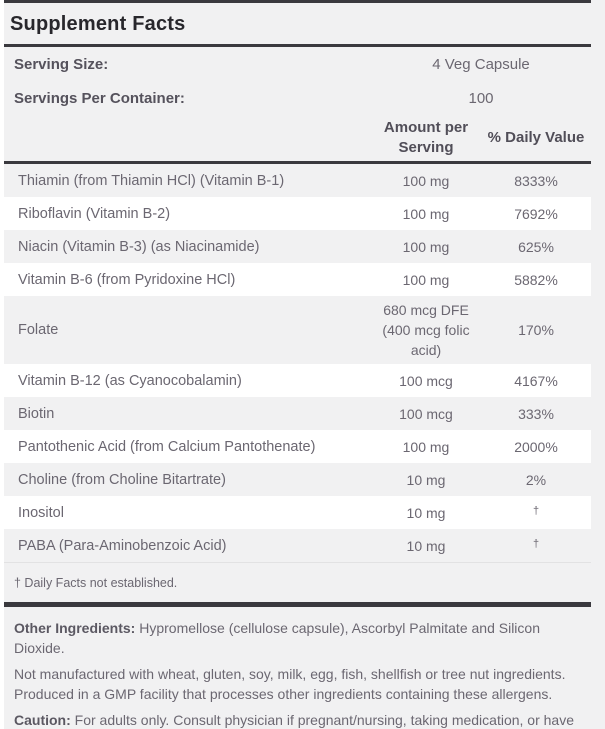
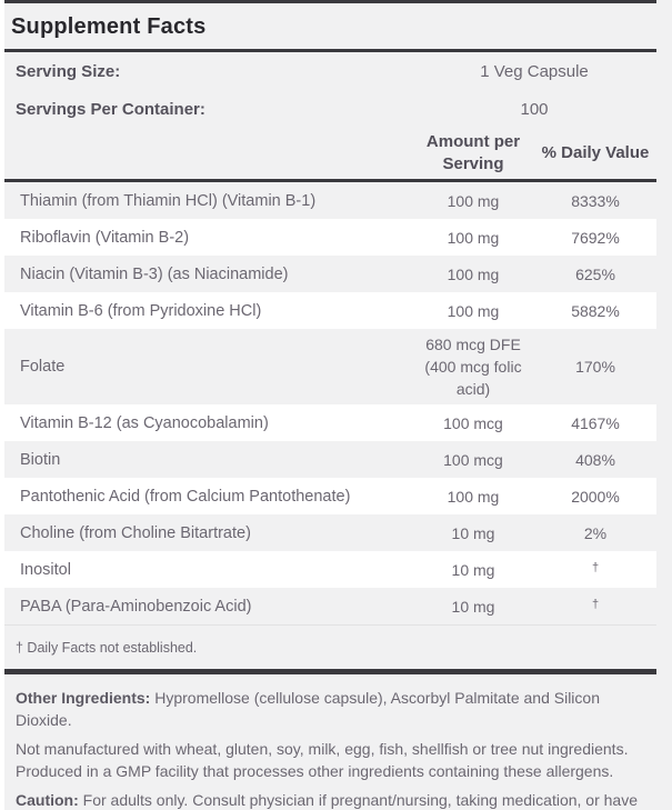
  Supplement Facts
  Serving Size:
- 4 Veg Capsule
+ 1 Veg Capsule
  Servings Per Container:
  100
  Amount per Serving
  % Daily Value
  Thiamin (from Thiamin HCl) (Vitamin B-1)
  100 mg
  8333%
  Riboflavin (Vitamin B-2)
  100 mg
  7692%
  Niacin (Vitamin B-3) (as Niacinamide)
  100 mg
  625%
  Vitamin B-6 (from Pyridoxine HCl)
  100 mg
  5882%
  Folate
  680 mcg DFE (400 mcg folic acid)
  170%
  Vitamin B-12 (as Cyanocobalamin)
  100 mcg
  4167%
  Biotin
  100 mcg
- 333%
+ 408%
  Pantothenic Acid (from Calcium Pantothenate)
  100 mg
  2000%
  Choline (from Choline Bitartrate)
  10 mg
  2%
  Inositol
  10 mg
  †
  PABA (Para-Aminobenzoic Acid)
  10 mg
  †
  † Daily Facts not established.
  Other Ingredients: Hypromellose (cellulose capsule), Ascorbyl Palmitate and Silicon Dioxide.
  Not manufactured with wheat, gluten, soy, milk, egg, fish, shellfish or tree nut ingredients. Produced in a GMP facility that processes other ingredients containing these allergens.
